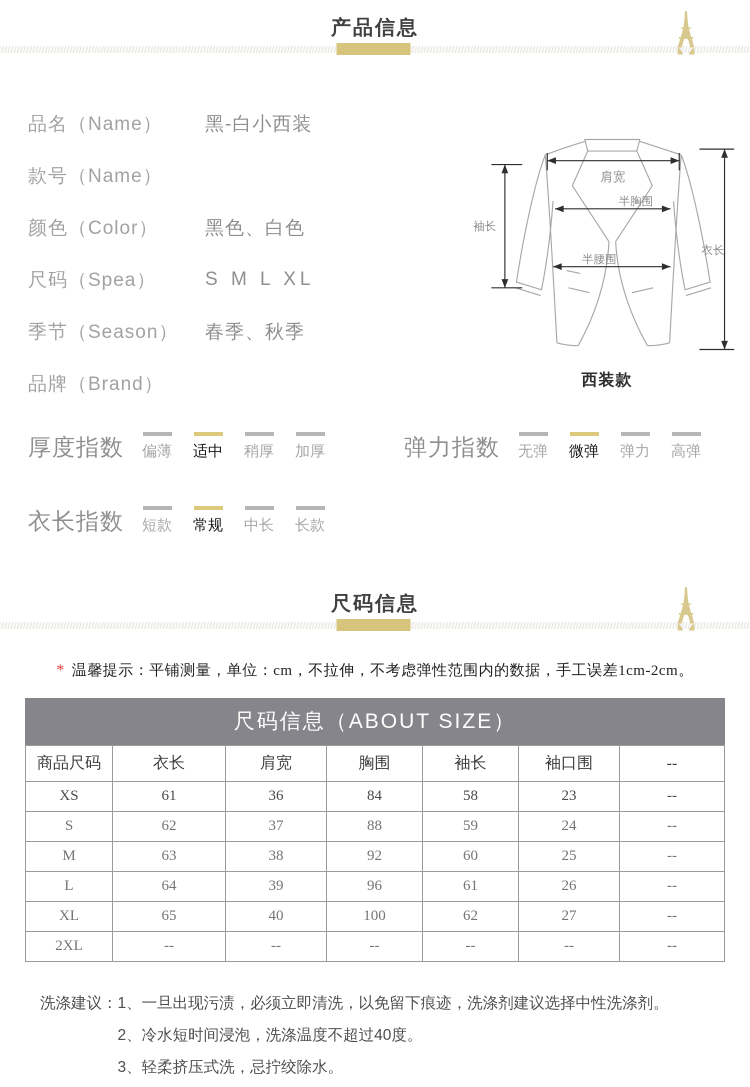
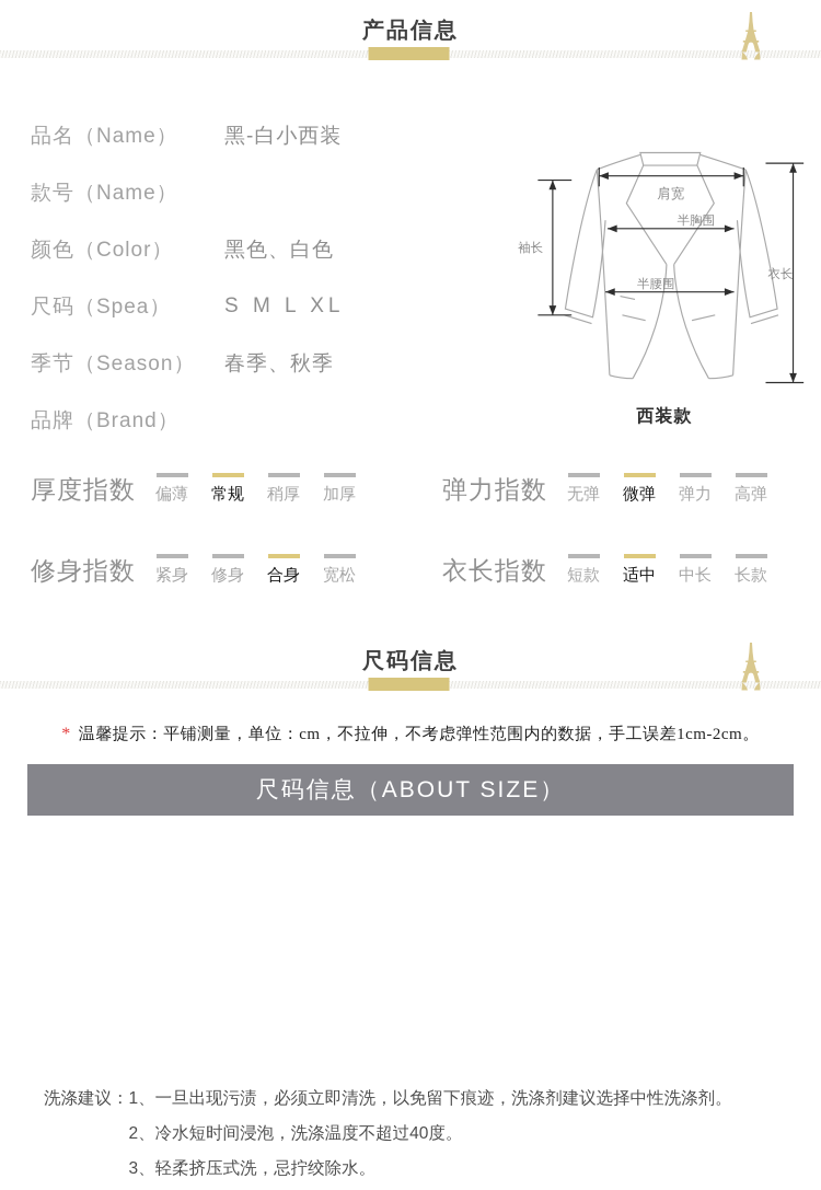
  产品信息
  品名（Name）
  黑-白小西装
  款号（Name）
  颜色（Color）
  黑色、白色
  尺码（Spea）
  S M L XL
  季节（Season）
  春季、秋季
  品牌（Brand）
  肩宽
  半胸围
  半腰围
  袖长
  衣长
  西装款
  厚度指数
  偏薄
- 适中
+ 常规
  稍厚
  加厚
  弹力指数
  无弹
  微弹
  弹力
  高弹
+ 修身指数
+ 紧身
+ 修身
+ 合身
+ 宽松
  衣长指数
  短款
- 常规
+ 适中
  中长
  长款
  尺码信息
  * 温馨提示：平铺测量，单位：cm，不拉伸，不考虑弹性范围内的数据，手工误差1cm-2cm。
  尺码信息（ABOUT SIZE）
- 商品尺码	衣长	肩宽	胸围	袖长	袖口围	--
- XS	61	36	84	58	23	--
- S	62	37	88	59	24	--
- M	63	38	92	60	25	--
- L	64	39	96	61	26	--
- XL	65	40	100	62	27	--
- 2XL	--	--	--	--	--	--
  洗涤建议：
  1、一旦出现污渍，必须立即清洗，以免留下痕迹，洗涤剂建议选择中性洗涤剂。
  2、冷水短时间浸泡，洗涤温度不超过40度。
  3、轻柔挤压式洗，忌拧绞除水。
